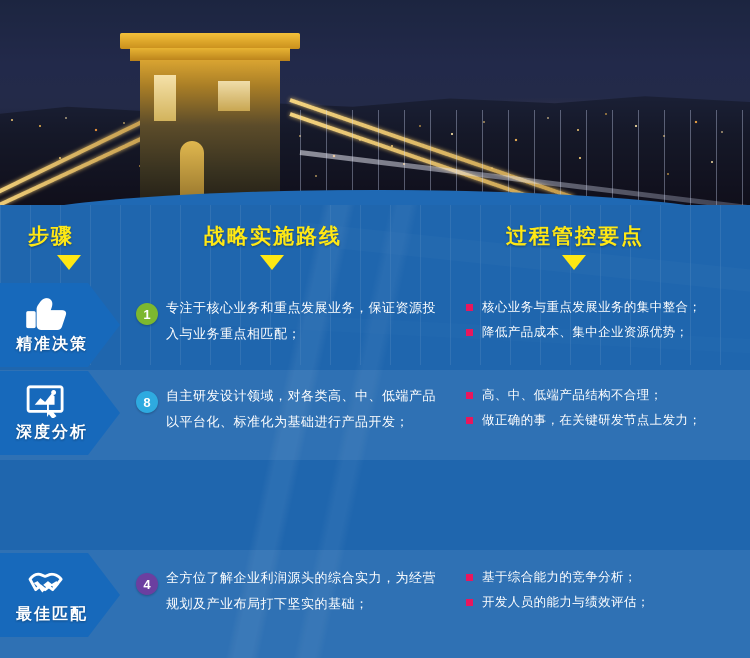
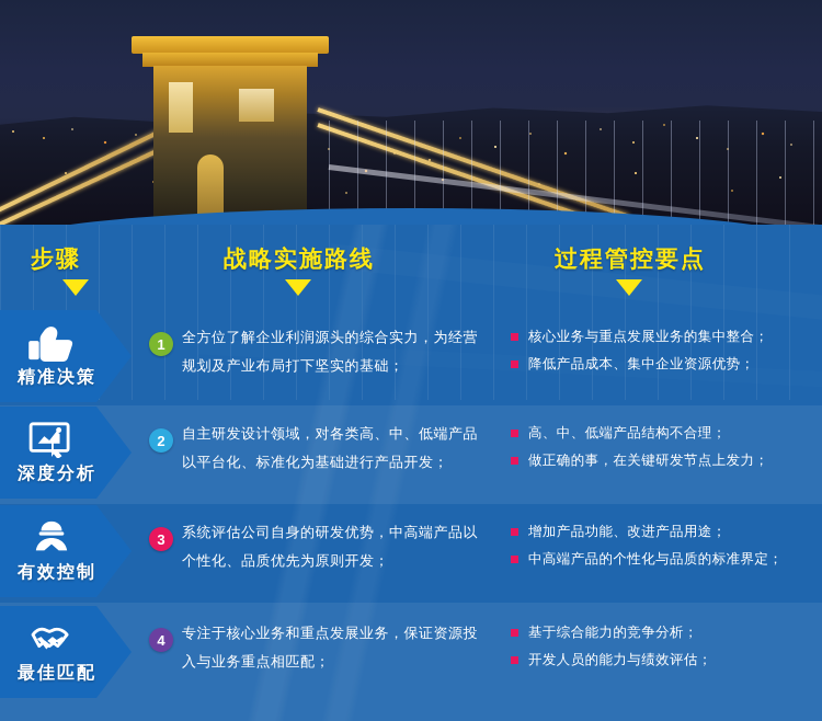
  步骤
  战略实施路线
  过程管控要点
  精准决策
  1
- 专注于核心业务和重点发展业务，保证资源投入与业务重点相匹配；
+ 全方位了解企业利润源头的综合实力，为经营规划及产业布局打下坚实的基础；
  核心业务与重点发展业务的集中整合；
  降低产品成本、集中企业资源优势；
  深度分析
- 8
+ 2
  自主研发设计领域，对各类高、中、低端产品以平台化、标准化为基础进行产品开发；
  高、中、低端产品结构不合理；
  做正确的事，在关键研发节点上发力；
+ 有效控制
+ 3
+ 系统评估公司自身的研发优势，中高端产品以个性化、品质优先为原则开发；
+ 增加产品功能、改进产品用途；
+ 中高端产品的个性化与品质的标准界定；
  最佳匹配
  4
- 全方位了解企业利润源头的综合实力，为经营规划及产业布局打下坚实的基础；
+ 专注于核心业务和重点发展业务，保证资源投入与业务重点相匹配；
  基于综合能力的竞争分析；
  开发人员的能力与绩效评估；
